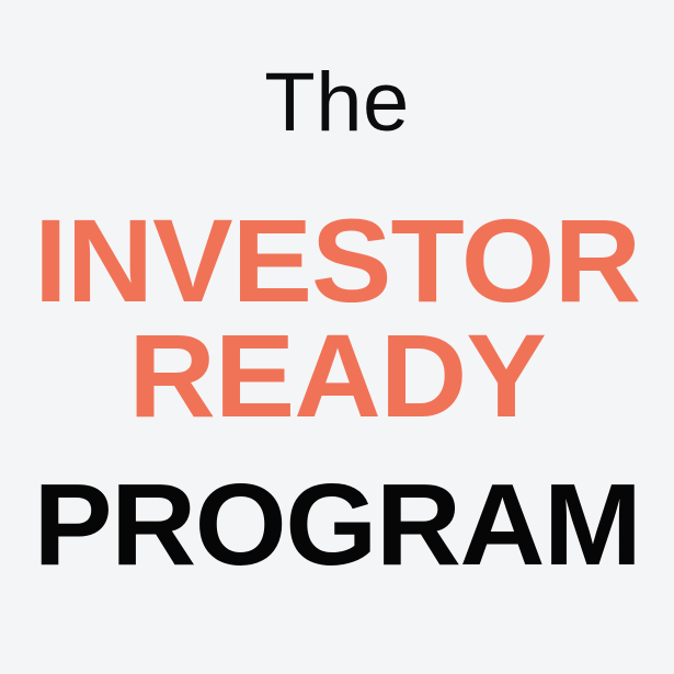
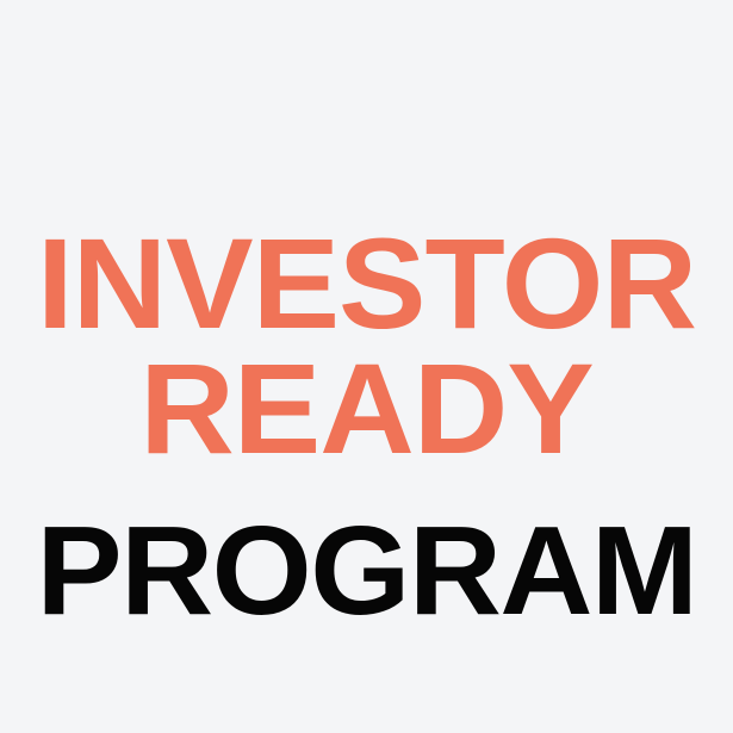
- The
  INVESTOR
  READY
  PROGRAM
